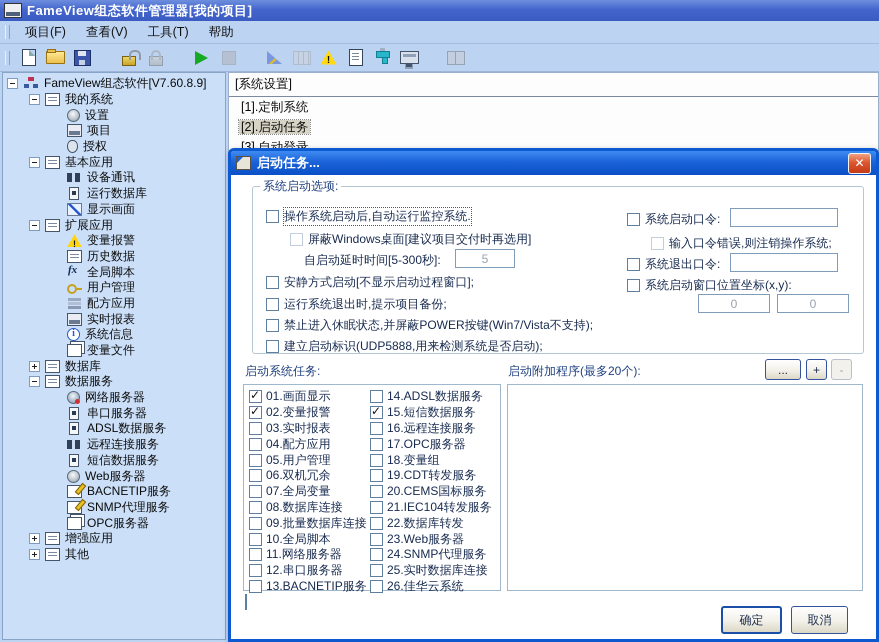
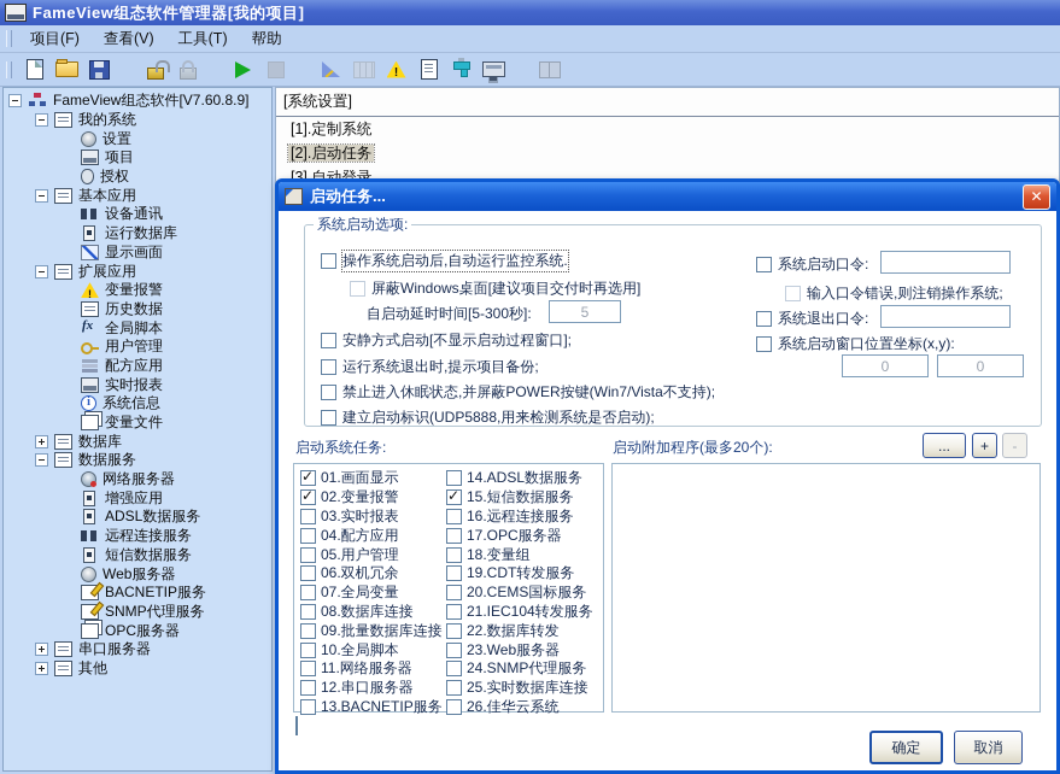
  FameView组态软件管理器[我的项目]
  项目(F)
  查看(V)
  工具(T)
  帮助
  FameView组态软件[V7.60.8.9]
  我的系统
  设置
  项目
  授权
  基本应用
  设备通讯
  运行数据库
  显示画面
  扩展应用
  变量报警
  历史数据
  全局脚本
  用户管理
  配方应用
  实时报表
  系统信息
  变量文件
  数据库
  数据服务
  网络服务器
- 串口服务器
+ 增强应用
  ADSL数据服务
  远程连接服务
  短信数据服务
  Web服务器
  BACNETIP服务
  SNMP代理服务
  OPC服务器
- 增强应用
+ 串口服务器
  其他
  [系统设置]
  [1].定制系统
  [2].启动任务
  [3].自动登录
  启动任务...
  ✕
  系统启动选项:
  启动系统任务:
  01.画面显示
  02.变量报警
  03.实时报表
  04.配方应用
  05.用户管理
  06.双机冗余
  07.全局变量
  08.数据库连接
  09.批量数据库连接
  10.全局脚本
  11.网络服务器
  12.串口服务器
  13.BACNETIP服务
  14.ADSL数据服务
  15.短信数据服务
  16.远程连接服务
  17.OPC服务器
  18.变量组
  19.CDT转发服务
  20.CEMS国标服务
  21.IEC104转发服务
  22.数据库转发
  23.Web服务器
  24.SNMP代理服务
  25.实时数据库连接
  26.佳华云系统
  启动附加程序(最多20个):
  ...
  +
  -
  确定
  取消
  操作系统启动后,自动运行监控系统.
  屏蔽Windows桌面[建议项目交付时再选用]
  自启动延时时间[5-300秒]:
  5
  安静方式启动[不显示启动过程窗口];
  运行系统退出时,提示项目备份;
  禁止进入休眠状态,并屏蔽POWER按键(Win7/Vista不支持);
  建立启动标识(UDP5888,用来检测系统是否启动);
  系统启动口令:
  输入口令错误,则注销操作系统;
  系统退出口令:
  系统启动窗口位置坐标(x,y):
  0
  0
